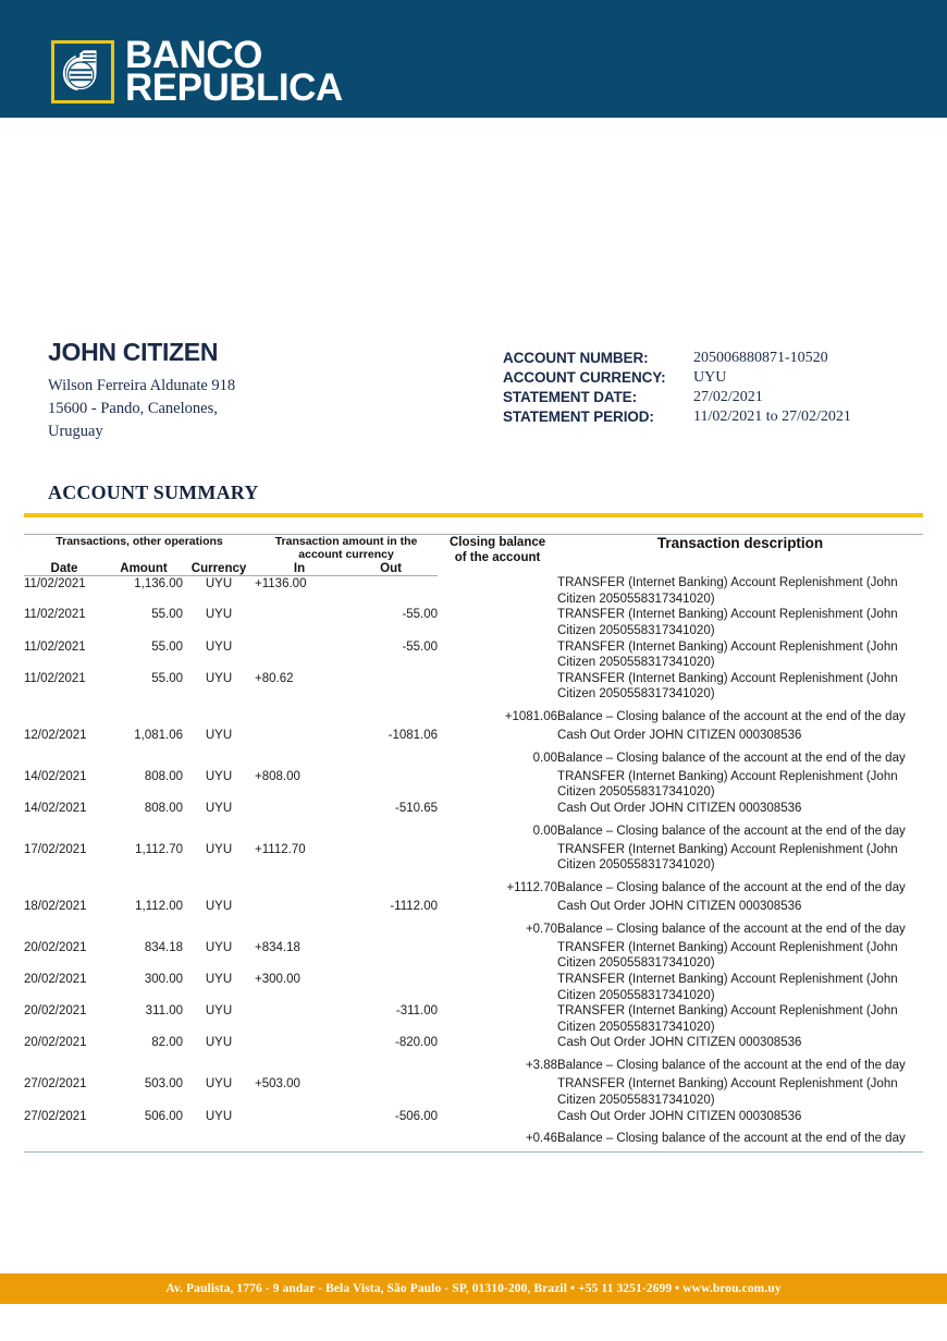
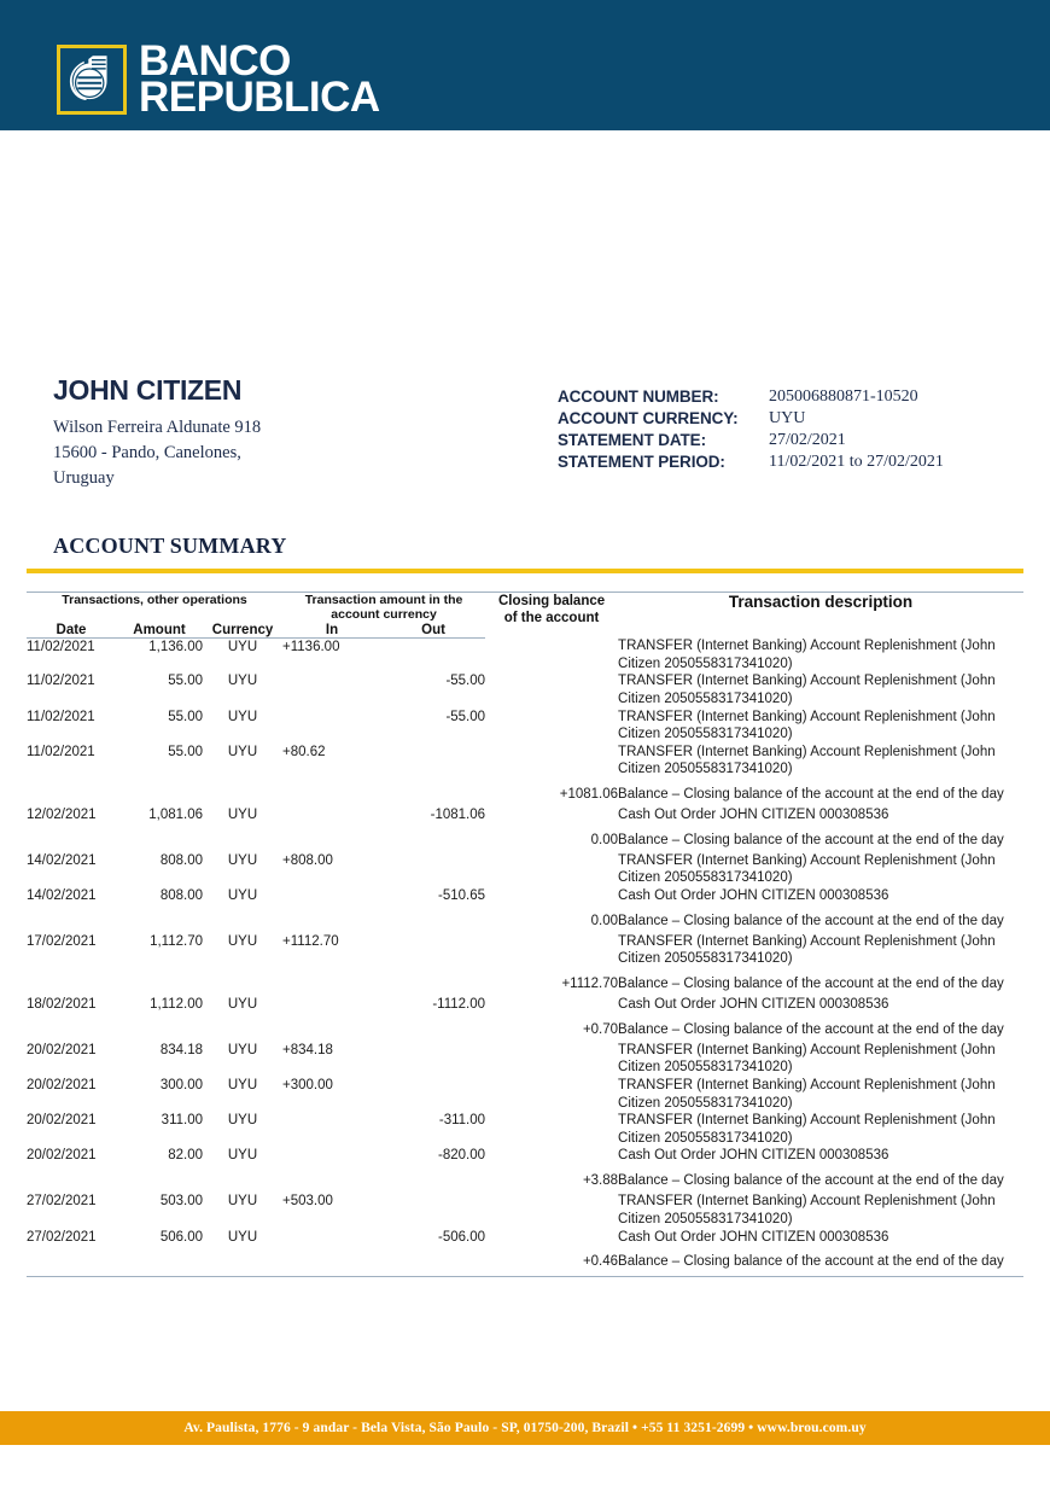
  BANCO
  REPUBLICA
  JOHN CITIZEN
  Wilson Ferreira Aldunate 918
  15600 - Pando, Canelones,
  Uruguay
  ACCOUNT NUMBER:
  205006880871-10520
  ACCOUNT CURRENCY:
  UYU
  STATEMENT DATE:
  27/02/2021
  STATEMENT PERIOD:
  11/02/2021 to 27/02/2021
  ACCOUNT SUMMARY
  Transactions, other operations	Transaction amount in the account currency	Closing balance of the account	Transaction description
  Date	Amount	Currency	In	Out
  11/02/2021	1,136.00	UYU	+1136.00			TRANSFER (Internet Banking) Account Replenishment (John Citizen 2050558317341020)
  11/02/2021	55.00	UYU		-55.00		TRANSFER (Internet Banking) Account Replenishment (John Citizen 2050558317341020)
  11/02/2021	55.00	UYU		-55.00		TRANSFER (Internet Banking) Account Replenishment (John Citizen 2050558317341020)
  11/02/2021	55.00	UYU	+80.62			TRANSFER (Internet Banking) Account Replenishment (John Citizen 2050558317341020)
  					+1081.06	Balance – Closing balance of the account at the end of the day
  12/02/2021	1,081.06	UYU		-1081.06		Cash Out Order JOHN CITIZEN 000308536
  					0.00	Balance – Closing balance of the account at the end of the day
  14/02/2021	808.00	UYU	+808.00			TRANSFER (Internet Banking) Account Replenishment (John Citizen 2050558317341020)
  14/02/2021	808.00	UYU		-510.65		Cash Out Order JOHN CITIZEN 000308536
  					0.00	Balance – Closing balance of the account at the end of the day
  17/02/2021	1,112.70	UYU	+1112.70			TRANSFER (Internet Banking) Account Replenishment (John Citizen 2050558317341020)
  					+1112.70	Balance – Closing balance of the account at the end of the day
  18/02/2021	1,112.00	UYU		-1112.00		Cash Out Order JOHN CITIZEN 000308536
  					+0.70	Balance – Closing balance of the account at the end of the day
  20/02/2021	834.18	UYU	+834.18			TRANSFER (Internet Banking) Account Replenishment (John Citizen 2050558317341020)
  20/02/2021	300.00	UYU	+300.00			TRANSFER (Internet Banking) Account Replenishment (John Citizen 2050558317341020)
  20/02/2021	311.00	UYU		-311.00		TRANSFER (Internet Banking) Account Replenishment (John Citizen 2050558317341020)
  20/02/2021	82.00	UYU		-820.00		Cash Out Order JOHN CITIZEN 000308536
  					+3.88	Balance – Closing balance of the account at the end of the day
  27/02/2021	503.00	UYU	+503.00			TRANSFER (Internet Banking) Account Replenishment (John Citizen 2050558317341020)
  27/02/2021	506.00	UYU		-506.00		Cash Out Order JOHN CITIZEN 000308536
  					+0.46	Balance – Closing balance of the account at the end of the day
- Av. Paulista, 1776 - 9 andar - Bela Vista, São Paulo - SP, 01310-200, Brazil • +55 11 3251-2699 • www.brou.com.uy
+ Av. Paulista, 1776 - 9 andar - Bela Vista, São Paulo - SP, 01750-200, Brazil • +55 11 3251-2699 • www.brou.com.uy
